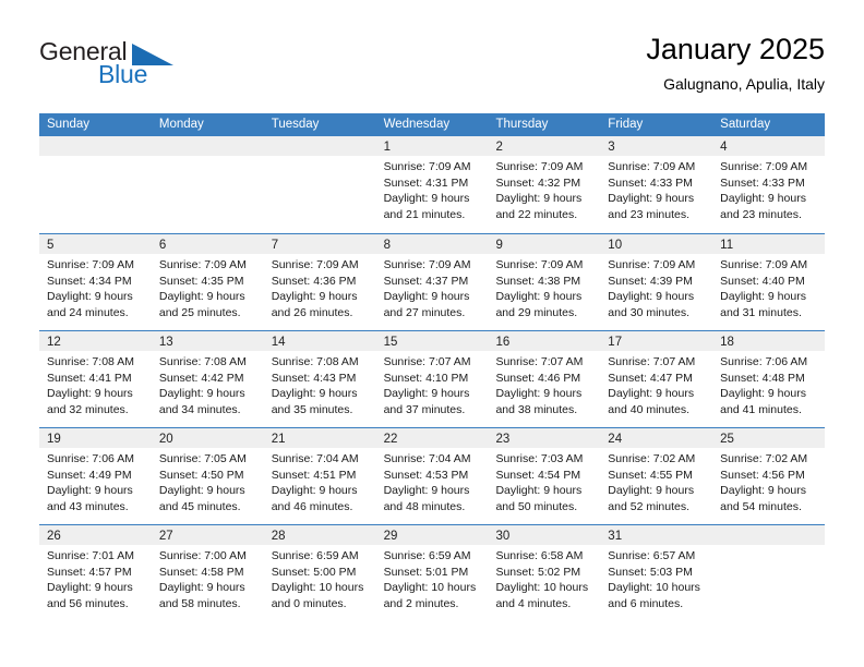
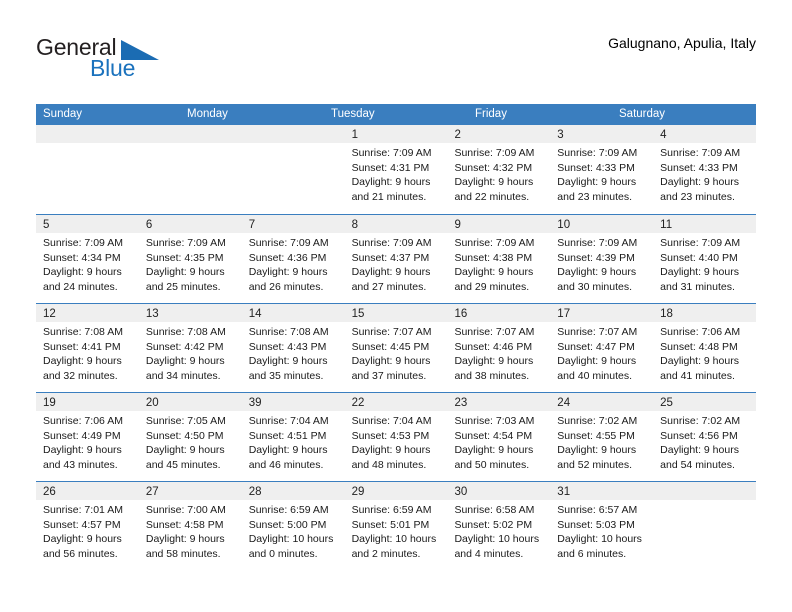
  General
  Blue
- January 2025
  Galugnano, Apulia, Italy
  Sunday
  Monday
  Tuesday
- Wednesday
- Thursday
  Friday
  Saturday
  1
  Sunrise: 7:09 AM
  Sunset: 4:31 PM
  Daylight: 9 hours
  and 21 minutes.
  2
  Sunrise: 7:09 AM
  Sunset: 4:32 PM
  Daylight: 9 hours
  and 22 minutes.
  3
  Sunrise: 7:09 AM
  Sunset: 4:33 PM
  Daylight: 9 hours
  and 23 minutes.
  4
  Sunrise: 7:09 AM
  Sunset: 4:33 PM
  Daylight: 9 hours
  and 23 minutes.
  5
  Sunrise: 7:09 AM
  Sunset: 4:34 PM
  Daylight: 9 hours
  and 24 minutes.
  6
  Sunrise: 7:09 AM
  Sunset: 4:35 PM
  Daylight: 9 hours
  and 25 minutes.
  7
  Sunrise: 7:09 AM
  Sunset: 4:36 PM
  Daylight: 9 hours
  and 26 minutes.
  8
  Sunrise: 7:09 AM
  Sunset: 4:37 PM
  Daylight: 9 hours
  and 27 minutes.
  9
  Sunrise: 7:09 AM
  Sunset: 4:38 PM
  Daylight: 9 hours
  and 29 minutes.
  10
  Sunrise: 7:09 AM
  Sunset: 4:39 PM
  Daylight: 9 hours
  and 30 minutes.
  11
  Sunrise: 7:09 AM
  Sunset: 4:40 PM
  Daylight: 9 hours
  and 31 minutes.
  12
  Sunrise: 7:08 AM
  Sunset: 4:41 PM
  Daylight: 9 hours
  and 32 minutes.
  13
  Sunrise: 7:08 AM
  Sunset: 4:42 PM
  Daylight: 9 hours
  and 34 minutes.
  14
  Sunrise: 7:08 AM
  Sunset: 4:43 PM
  Daylight: 9 hours
  and 35 minutes.
  15
  Sunrise: 7:07 AM
- Sunset: 4:10 PM
+ Sunset: 4:45 PM
  Daylight: 9 hours
  and 37 minutes.
  16
  Sunrise: 7:07 AM
  Sunset: 4:46 PM
  Daylight: 9 hours
  and 38 minutes.
  17
  Sunrise: 7:07 AM
  Sunset: 4:47 PM
  Daylight: 9 hours
  and 40 minutes.
  18
  Sunrise: 7:06 AM
  Sunset: 4:48 PM
  Daylight: 9 hours
  and 41 minutes.
  19
  Sunrise: 7:06 AM
  Sunset: 4:49 PM
  Daylight: 9 hours
  and 43 minutes.
  20
  Sunrise: 7:05 AM
  Sunset: 4:50 PM
  Daylight: 9 hours
  and 45 minutes.
- 21
+ 39
  Sunrise: 7:04 AM
  Sunset: 4:51 PM
  Daylight: 9 hours
  and 46 minutes.
  22
  Sunrise: 7:04 AM
  Sunset: 4:53 PM
  Daylight: 9 hours
  and 48 minutes.
  23
  Sunrise: 7:03 AM
  Sunset: 4:54 PM
  Daylight: 9 hours
  and 50 minutes.
  24
  Sunrise: 7:02 AM
  Sunset: 4:55 PM
  Daylight: 9 hours
  and 52 minutes.
  25
  Sunrise: 7:02 AM
  Sunset: 4:56 PM
  Daylight: 9 hours
  and 54 minutes.
  26
  Sunrise: 7:01 AM
  Sunset: 4:57 PM
  Daylight: 9 hours
  and 56 minutes.
  27
  Sunrise: 7:00 AM
  Sunset: 4:58 PM
  Daylight: 9 hours
  and 58 minutes.
  28
  Sunrise: 6:59 AM
  Sunset: 5:00 PM
  Daylight: 10 hours
  and 0 minutes.
  29
  Sunrise: 6:59 AM
  Sunset: 5:01 PM
  Daylight: 10 hours
  and 2 minutes.
  30
  Sunrise: 6:58 AM
  Sunset: 5:02 PM
  Daylight: 10 hours
  and 4 minutes.
  31
  Sunrise: 6:57 AM
  Sunset: 5:03 PM
  Daylight: 10 hours
  and 6 minutes.
